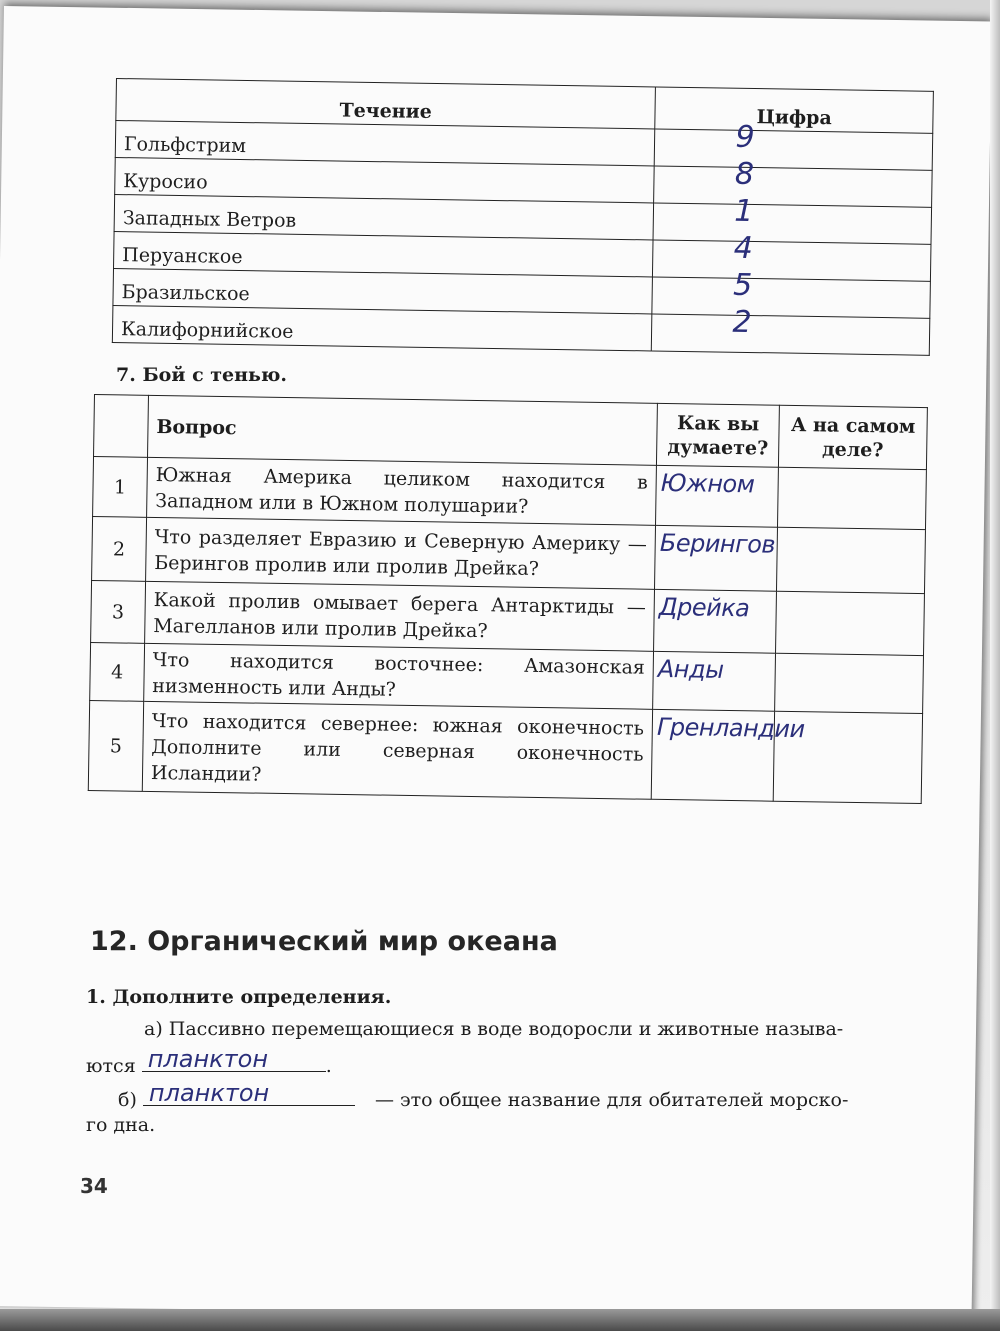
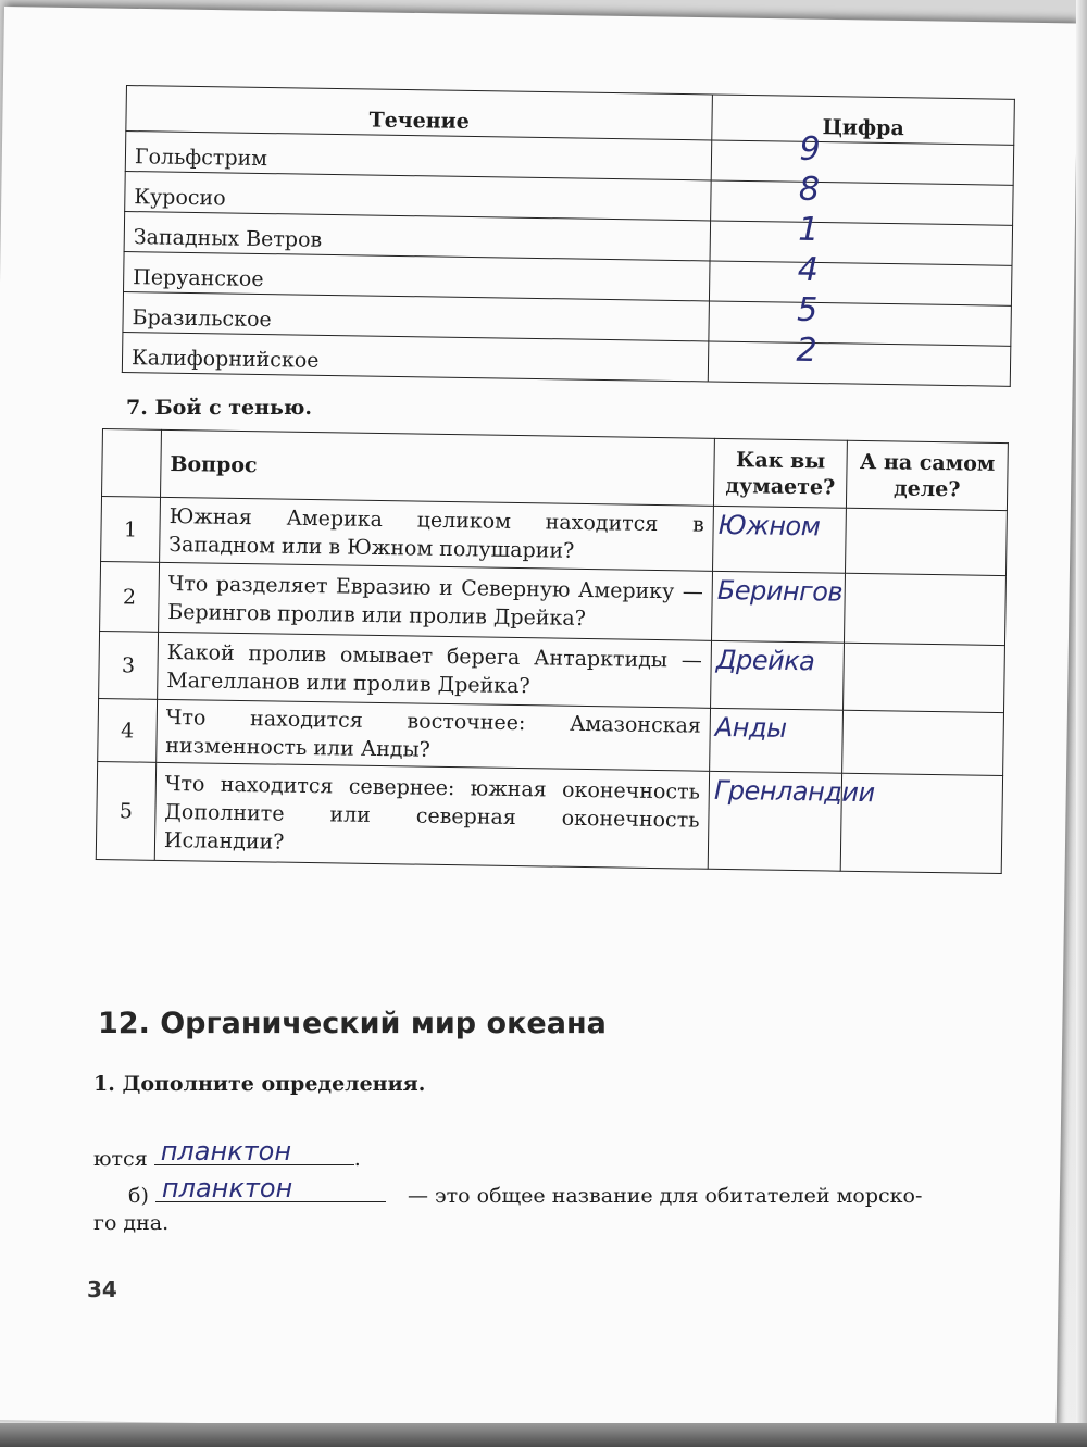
  Течение	Цифра
  Гольфстрим	9
  Куросио	8
  Западных Ветров	1
  Перуанское	4
  Бразильское	5
  Калифорнийское	2
  7. Бой с тенью.
  	Вопрос	Как вы думаете?	А на самом деле?
  1	Южная Америка целиком находится в Западном или в Южном полушарии?	Южном
  2	Что разделяет Евразию и Северную Америку — Берингов пролив или пролив Дрейка?	Берингов
  3	Какой пролив омывает берега Антарктиды — Магелланов или пролив Дрейка?	Дрейка
  4	Что находится восточнее: Амазонская низменность или Анды?	Анды
  5	Что находится севернее: южная оконечность Дополните или северная оконечность Исландии?	Гренландии
  12. Органический мир океана
  1. Дополните определения.
- а) Пассивно перемещающиеся в воде водоросли и животные называ-
  ются
  планктон
  .
  б)
  планктон
  — это общее название для обитателей морско-
  го дна.
  34
